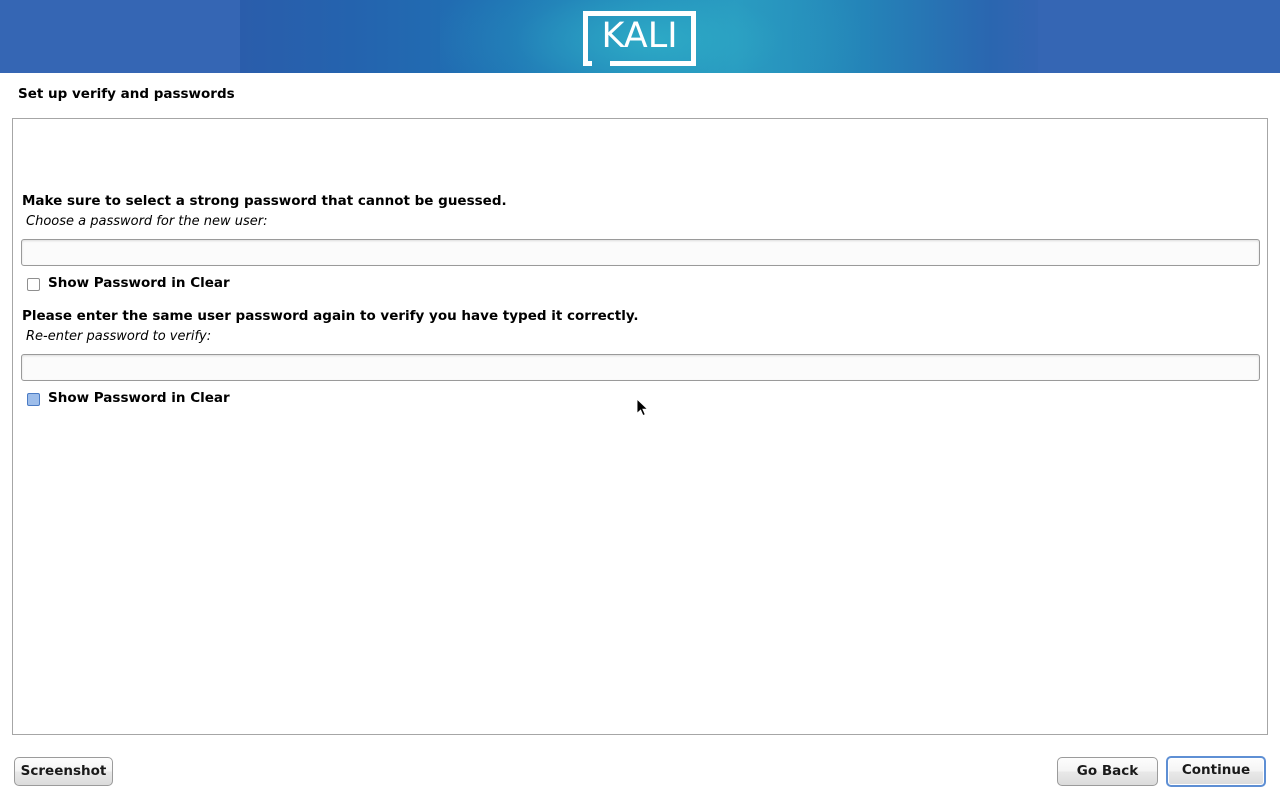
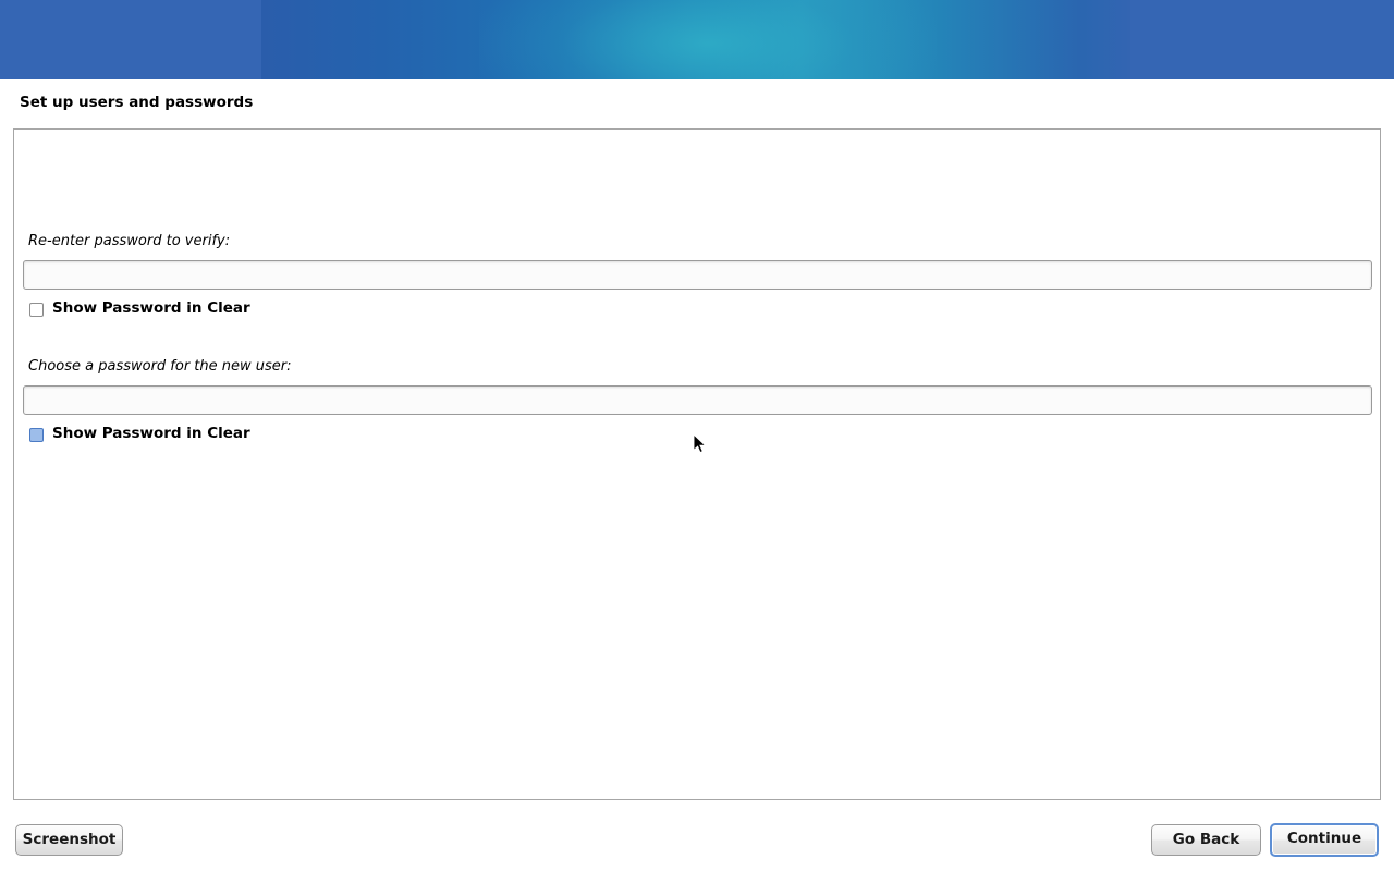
- KALI
- Set up verify and passwords
+ Set up users and passwords
- Make sure to select a strong password that cannot be guessed.
- Choose a password for the new user:
+ Re-enter password to verify:
  Show Password in Clear
- Please enter the same user password again to verify you have typed it correctly.
- Re-enter password to verify:
+ Choose a password for the new user:
  Show Password in Clear
  Screenshot
  Go Back
  Continue
